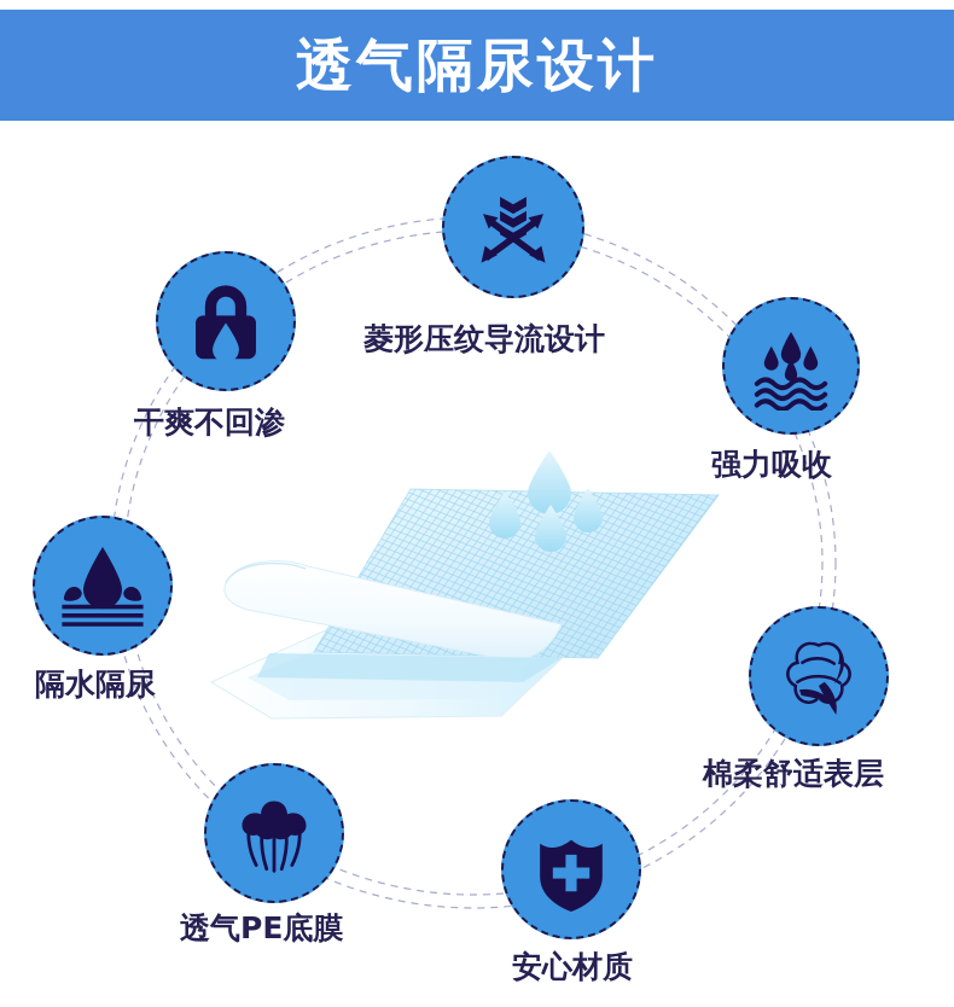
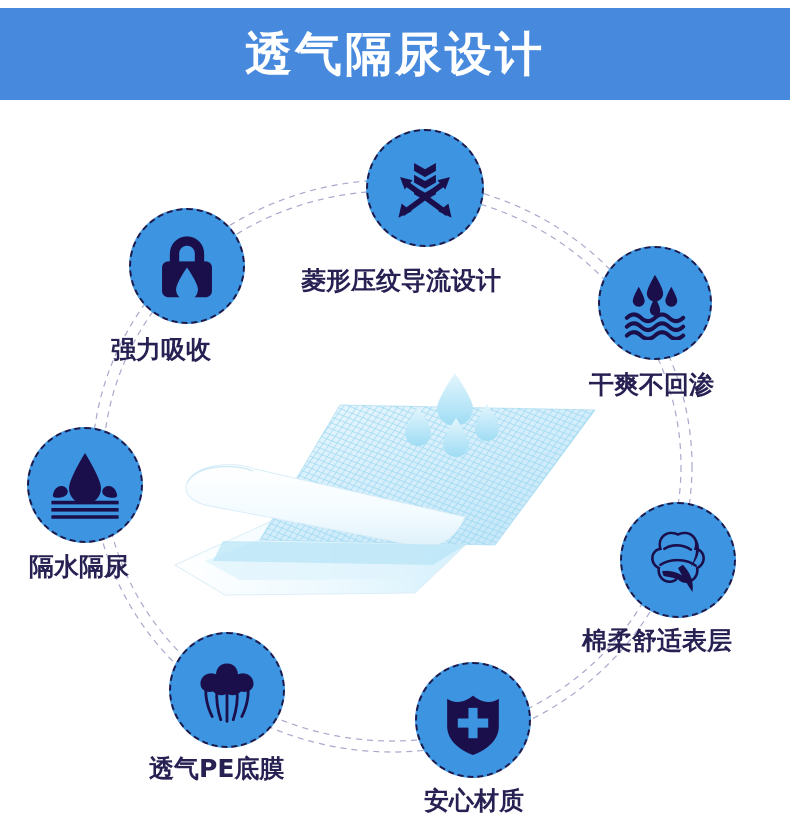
  透气隔尿设计
  菱形压纹导流设计
- 强力吸收
+ 干爽不回渗
  棉柔舒适表层
  安心材质
  透气PE底膜
  隔水隔尿
- 干爽不回渗
+ 强力吸收
